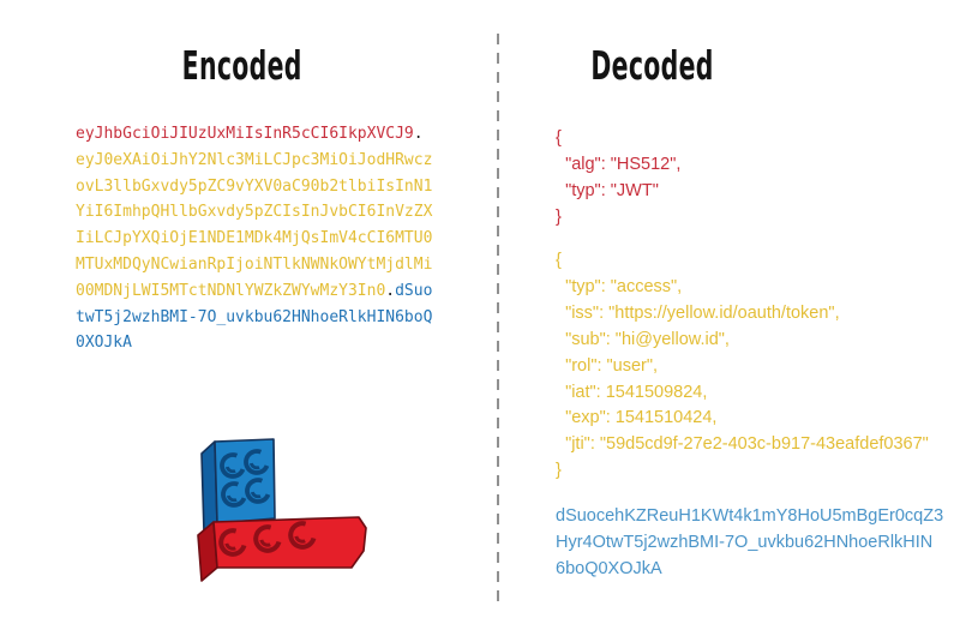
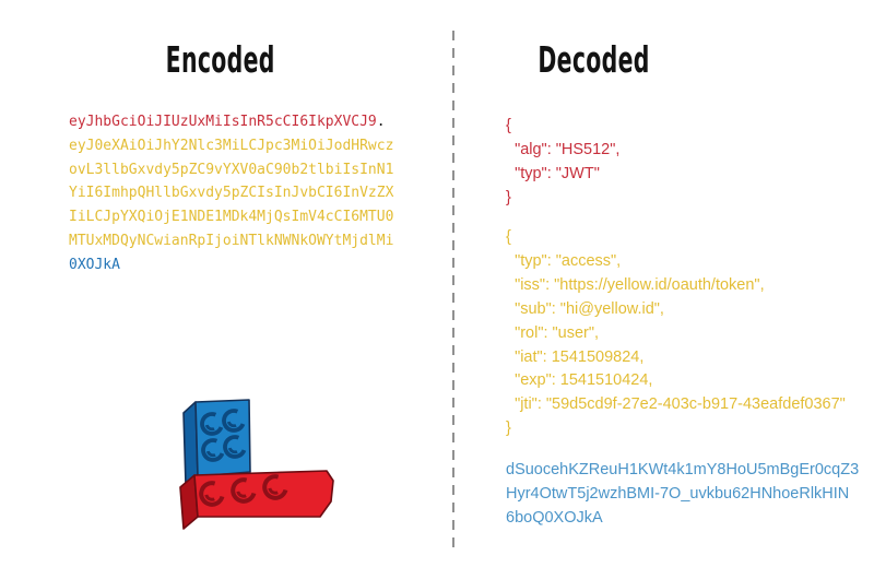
  Encoded
  Decoded
  eyJhbGciOiJIUzUxMiIsInR5cCI6IkpXVCJ9.
  eyJ0eXAiOiJhY2Nlc3MiLCJpc3MiOiJodHRwcz
  ovL3llbGxvdy5pZC9vYXV0aC90b2tlbiIsInN1
  YiI6ImhpQHllbGxvdy5pZCIsInJvbCI6InVzZX
  IiLCJpYXQiOjE1NDE1MDk4MjQsImV4cCI6MTU0
  MTUxMDQyNCwianRpIjoiNTlkNWNkOWYtMjdlMi
- 00MDNjLWI5MTctNDNlYWZkZWYwMzY3In0.dSuo
- twT5j2wzhBMI-7O_uvkbu62HNhoeRlkHIN6boQ
  0XOJkA
  {
  "alg": "HS512",
  "typ": "JWT"
  }
  {
  "typ": "access",
  "iss": "https://yellow.id/oauth/token",
  "sub": "hi@yellow.id",
  "rol": "user",
  "iat": 1541509824,
  "exp": 1541510424,
  "jti": "59d5cd9f-27e2-403c-b917-43eafdef0367"
  }
  dSuocehKZReuH1KWt4k1mY8HoU5mBgEr0cqZ3
  Hyr4OtwT5j2wzhBMI-7O_uvkbu62HNhoeRlkHIN
  6boQ0XOJkA
